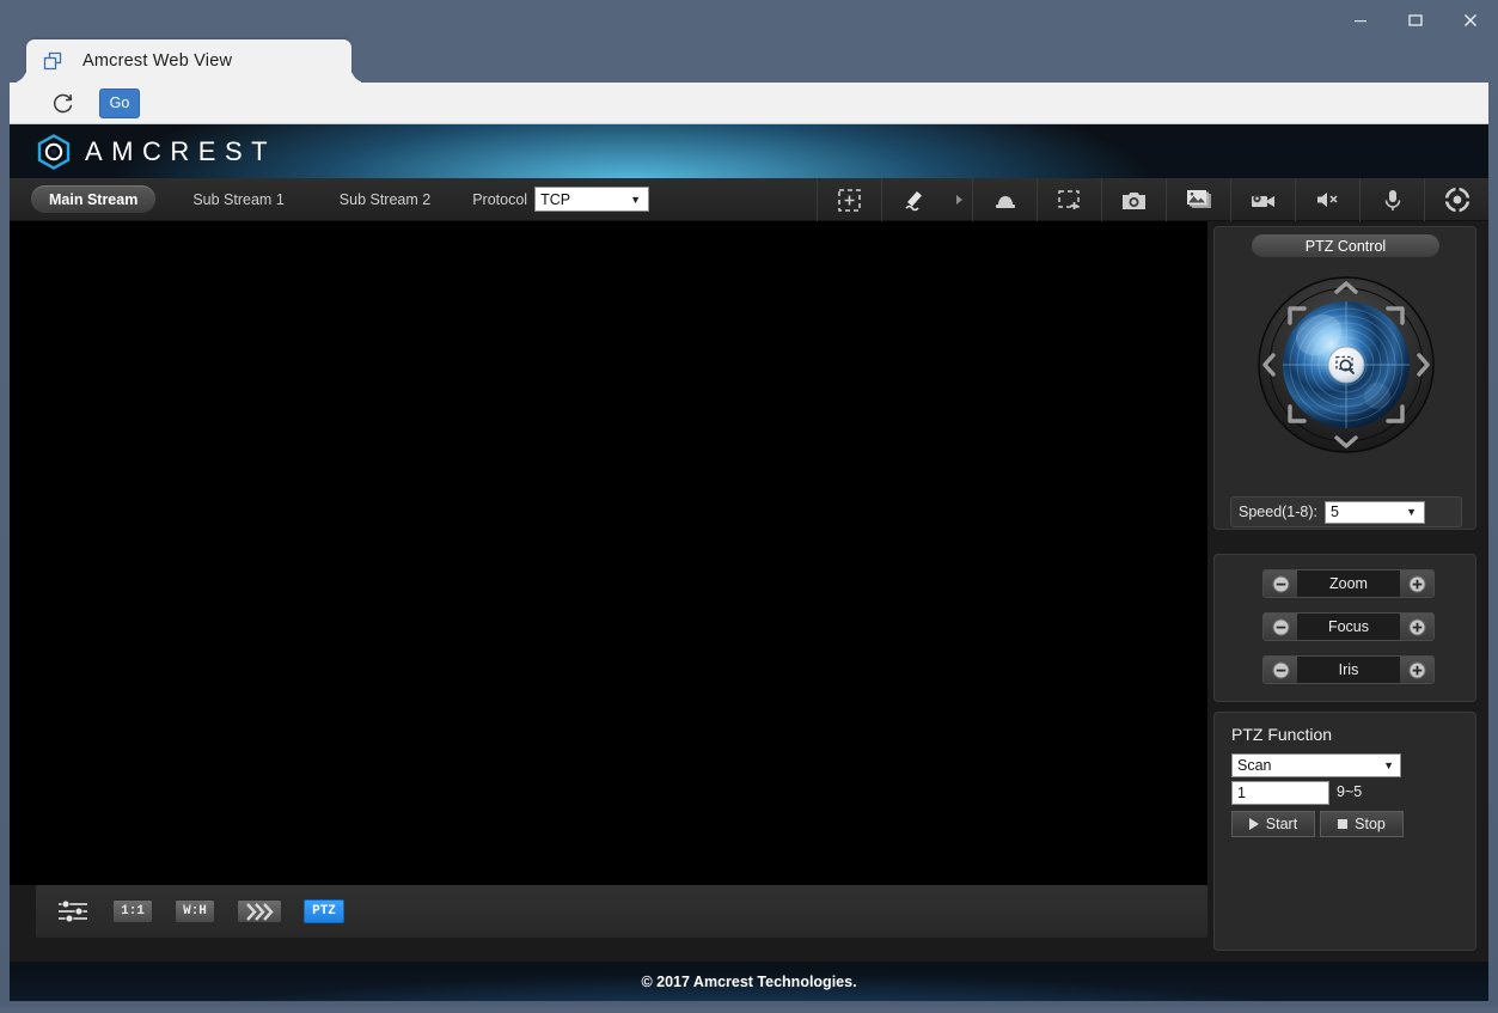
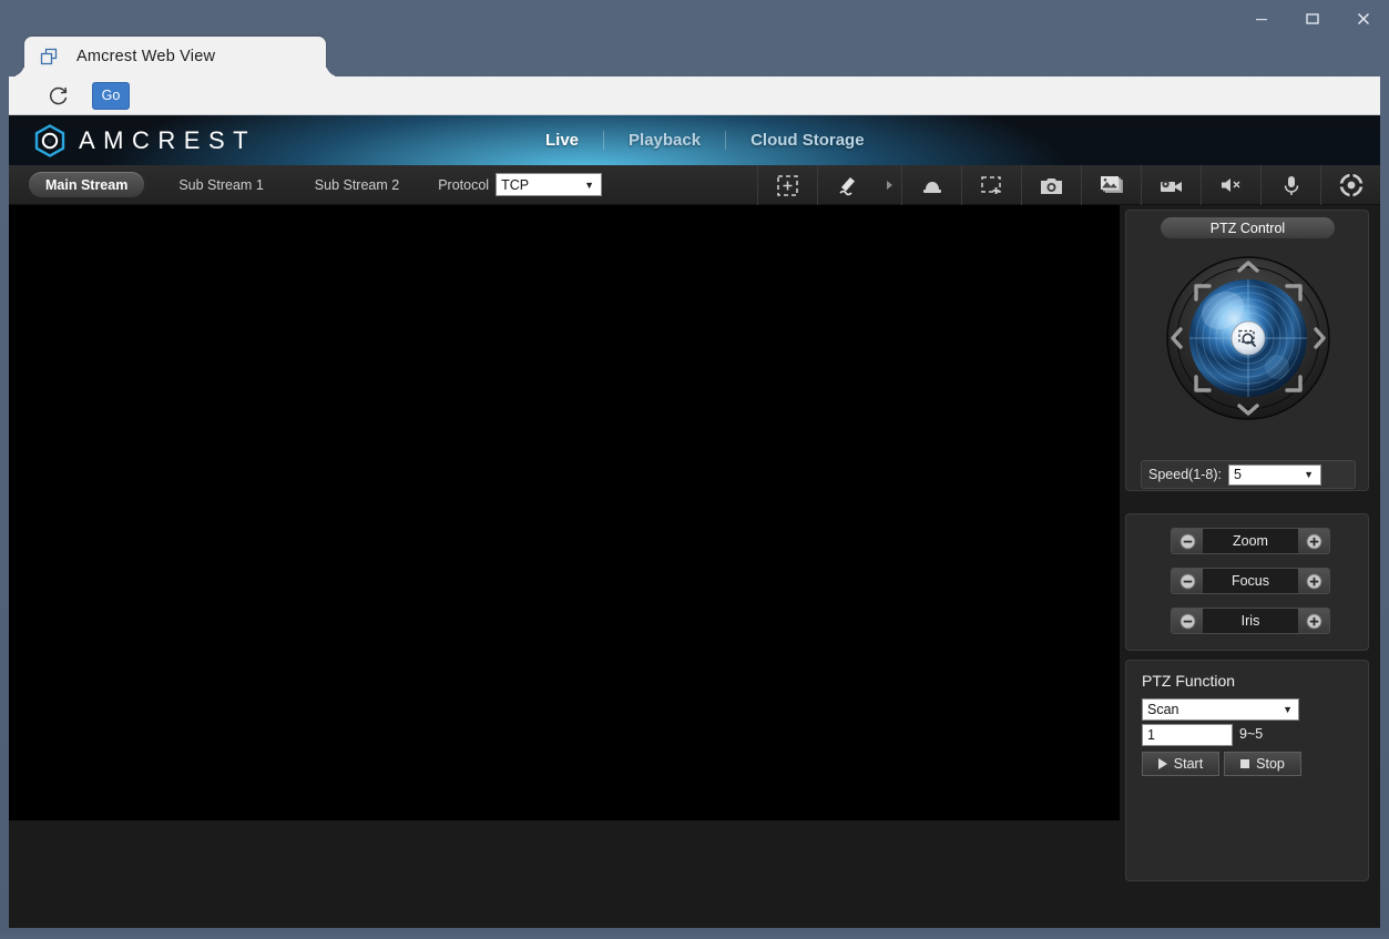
  Amcrest Web View
  Go
  AMCREST
+ Live
+ Playback
+ Cloud Storage
  Main Stream
  Sub Stream 1
  Sub Stream 2
  Protocol
  TCP
  ▼
- 1:1
- W:H
- PTZ
  PTZ Control
  Speed(1-8):
  5
  ▼
  Zoom
  Focus
  Iris
  PTZ Function
  Scan
  ▼
  1
  9~5
  Start
  Stop
- © 2017 Amcrest Technologies.
